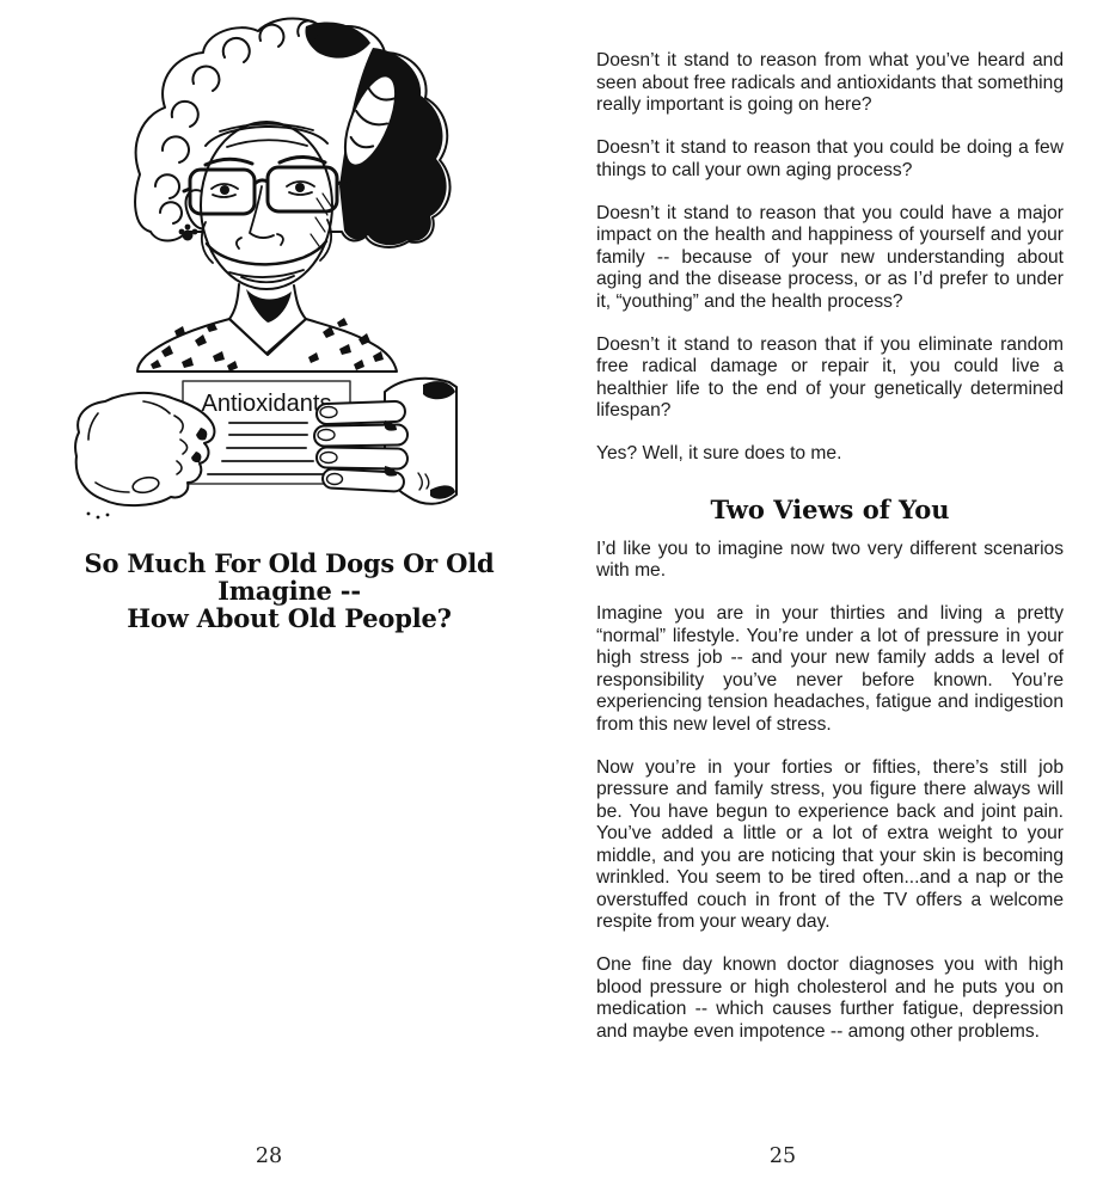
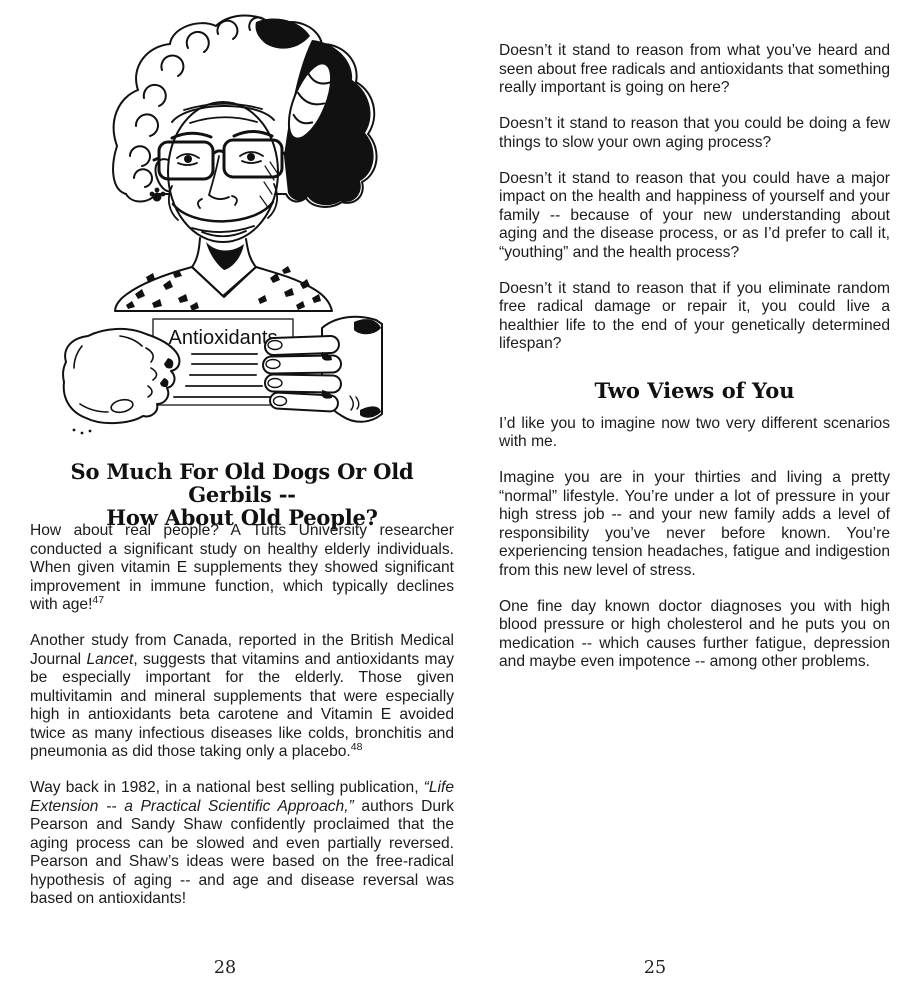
  Antioxidant
- So Much For Old Dogs Or Old Imagine --
+ So Much For Old Dogs Or Old Gerbils --
  How About Old People?
+ How about real people? A Tufts University researcher conducted a significant study on healthy elderly individuals. When given vitamin E supplements they showed significant improvement in immune function, which typically declines with age!47
+ Another study from Canada, reported in the British Medical Journal Lancet, suggests that vitamins and antioxidants may be especially important for the elderly. Those given multivitamin and mineral supplements that were especially high in antioxidants beta carotene and Vitamin E avoided twice as many infectious diseases like colds, bronchitis and pneumonia as did those taking only a placebo.48
+ Way back in 1982, in a national best selling publication, “Life Extension -- a Practical Scientific Approach,” authors Durk Pearson and Sandy Shaw confidently proclaimed that the aging process can be slowed and even partially reversed. Pearson and Shaw’s ideas were based on the free-radical hypothesis of aging -- and age and disease reversal was based on antioxidants!
  28
  Doesn’t it stand to reason from what you’ve heard and seen about free radicals and antioxidants that something really important is going on here?
- Doesn’t it stand to reason that you could be doing a few things to call your own aging process?
+ Doesn’t it stand to reason that you could be doing a few things to slow your own aging process?
- Doesn’t it stand to reason that you could have a major impact on the health and happiness of yourself and your family -- because of your new understanding about aging and the disease process, or as I’d prefer to under it, “youthing” and the health process?
+ Doesn’t it stand to reason that you could have a major impact on the health and happiness of yourself and your family -- because of your new understanding about aging and the disease process, or as I’d prefer to call it, “youthing” and the health process?
  Doesn’t it stand to reason that if you eliminate random free radical damage or repair it, you could live a healthier life to the end of your genetically determined lifespan?
- Yes? Well, it sure does to me.
  Two Views of You
  I’d like you to imagine now two very different scenarios with me.
  Imagine you are in your thirties and living a pretty “normal” lifestyle. You’re under a lot of pressure in your high stress job -- and your new family adds a level of responsibility you’ve never before known. You’re experiencing tension headaches, fatigue and indigestion from this new level of stress.
- Now you’re in your forties or fifties, there’s still job pressure and family stress, you figure there always will be. You have begun to experience back and joint pain. You’ve added a little or a lot of extra weight to your middle, and you are noticing that your skin is becoming wrinkled. You seem to be tired often...and a nap or the overstuffed couch in front of the TV offers a welcome respite from your weary day.
  One fine day known doctor diagnoses you with high blood pressure or high cholesterol and he puts you on medication -- which causes further fatigue, depression and maybe even impotence -- among other problems.
  25
